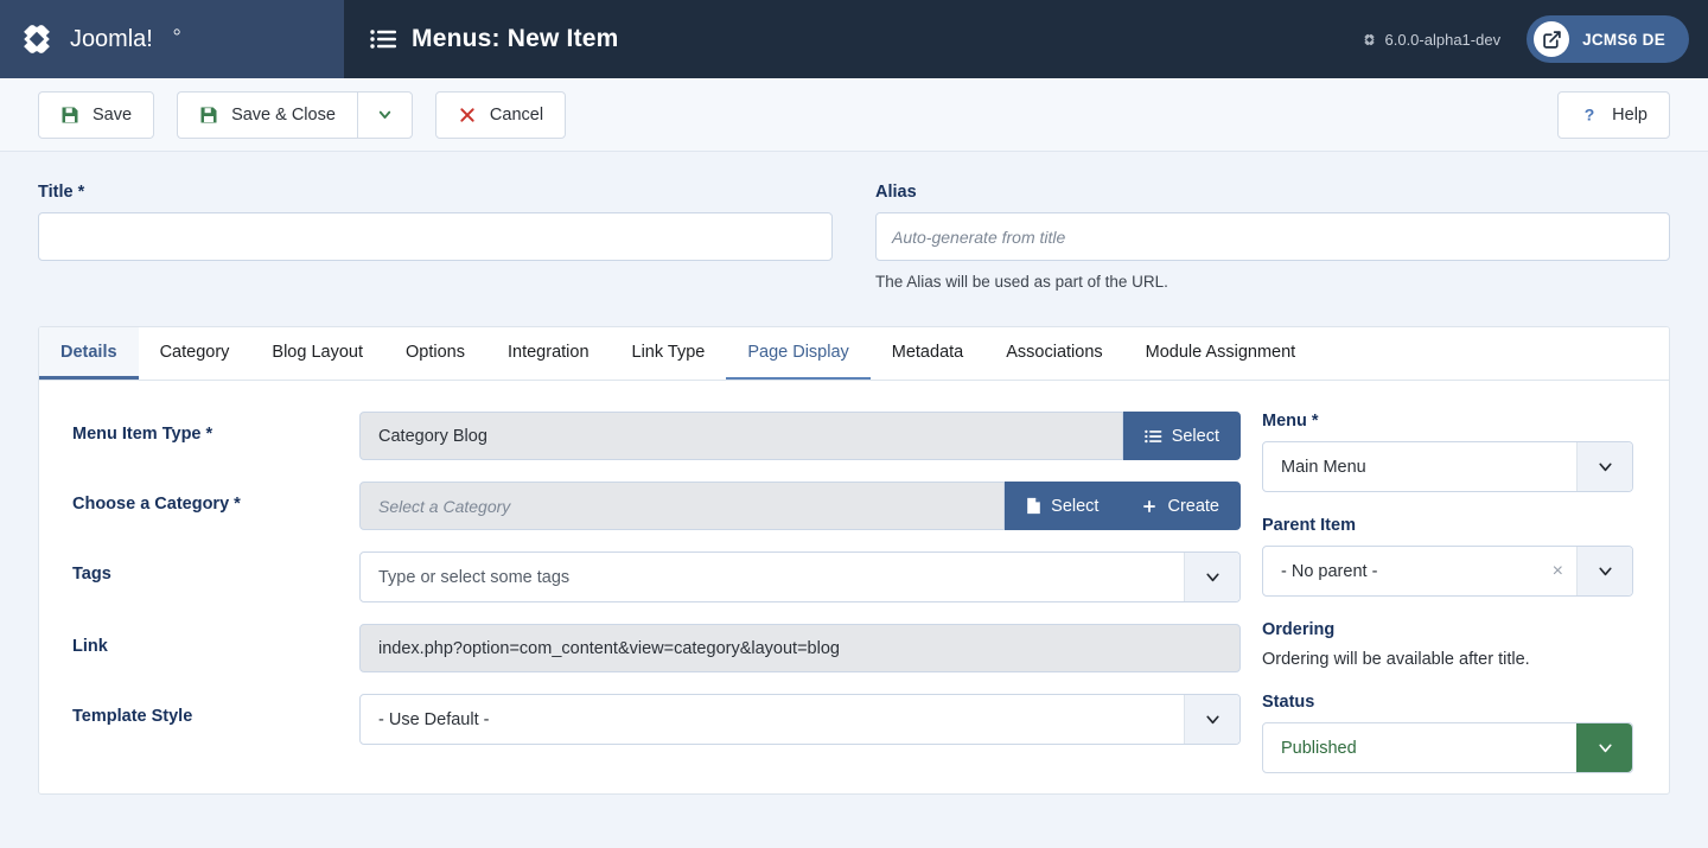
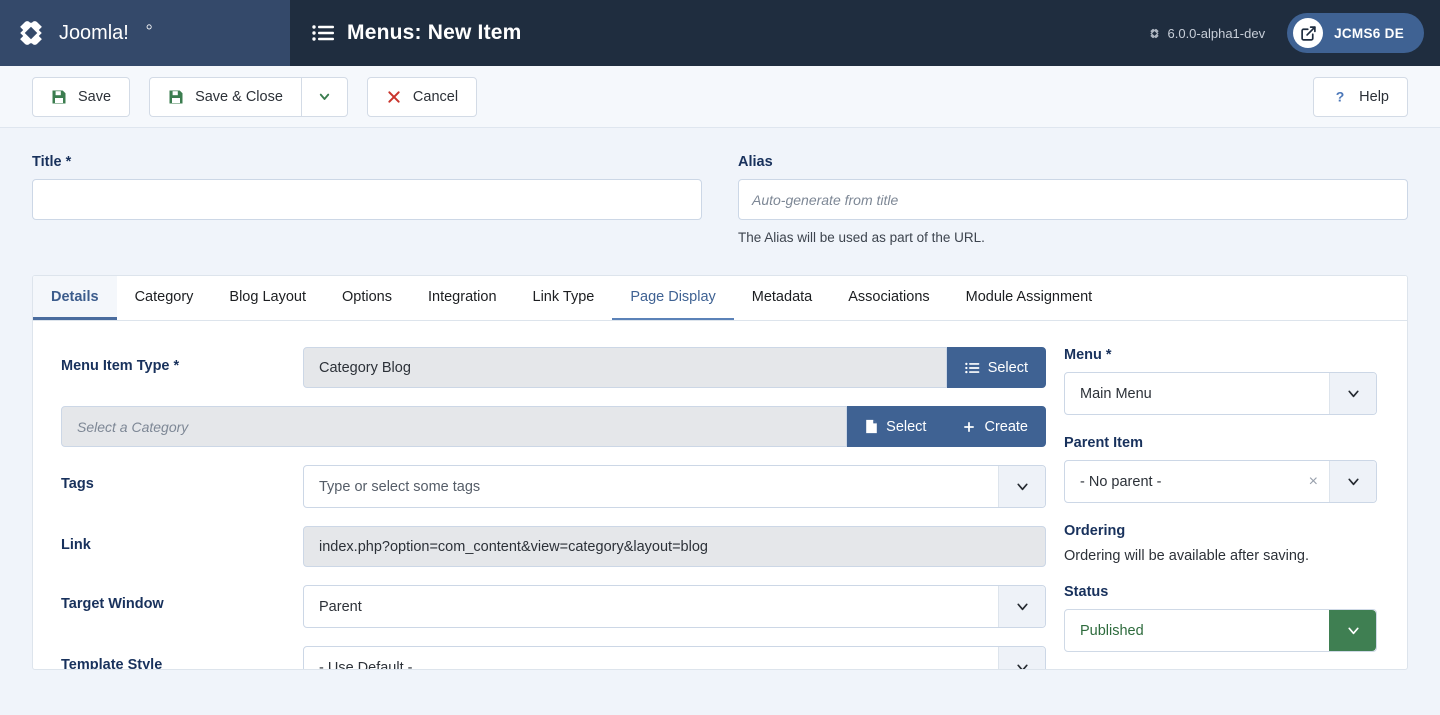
  Joomla!
  Menus: New Item
  6.0.0-alpha1-dev
  JCMS6 DE
  Save
  Save & Close
  Cancel
  ?
  Help
  Title *
  Alias
  Auto-generate from title
  The Alias will be used as part of the URL.
  Details
  Category
  Blog Layout
  Options
  Integration
  Link Type
  Page Display
  Metadata
  Associations
  Module Assignment
  Menu Item Type *
  Category Blog
  Select
- Choose a Category *
  Select a Category
  Select
  Create
  Tags
  Type or select some tags
  Link
  index.php?option=com_content&view=category&layout=blog
+ Target Window
+ Parent
  Template Style
  - Use Default -
  Menu *
  Main Menu
  Parent Item
  - No parent -
  ×
  Ordering
- Ordering will be available after title.
+ Ordering will be available after saving.
  Status
  Published
